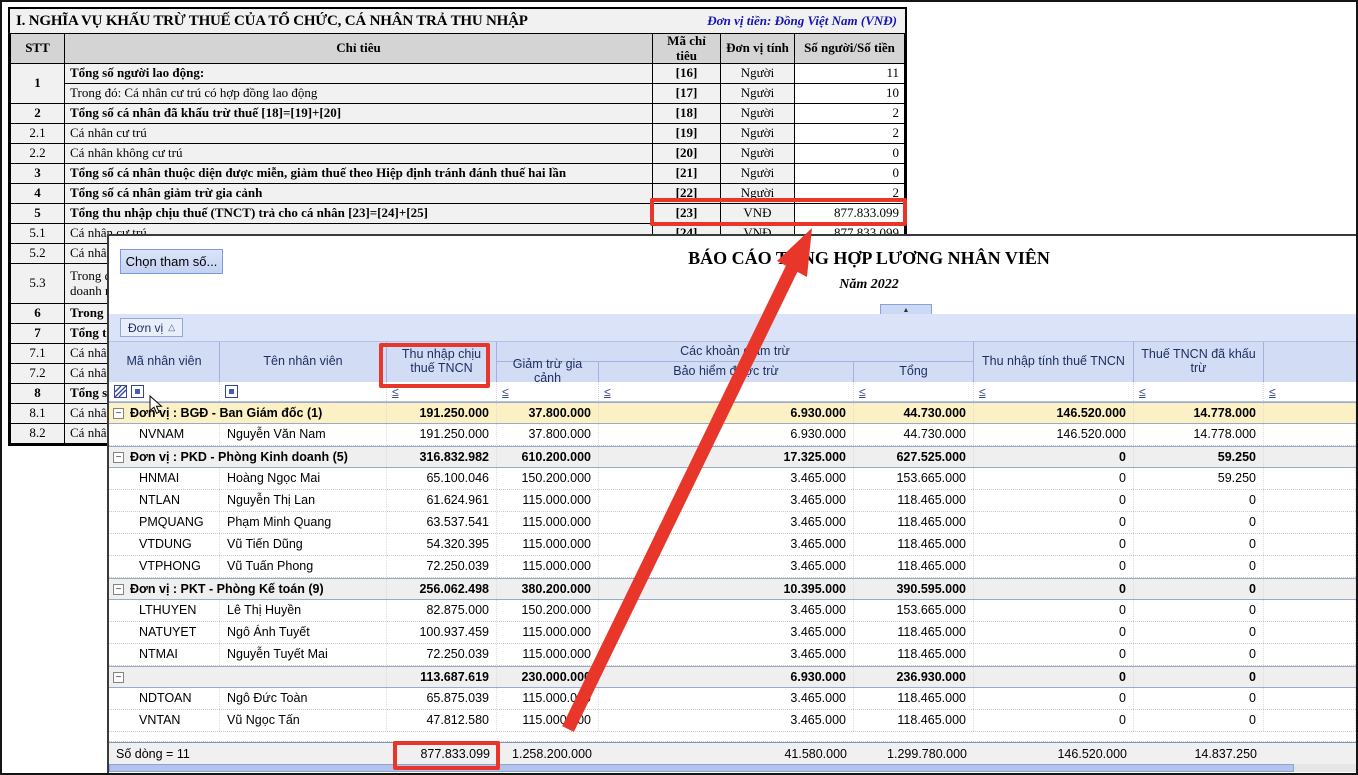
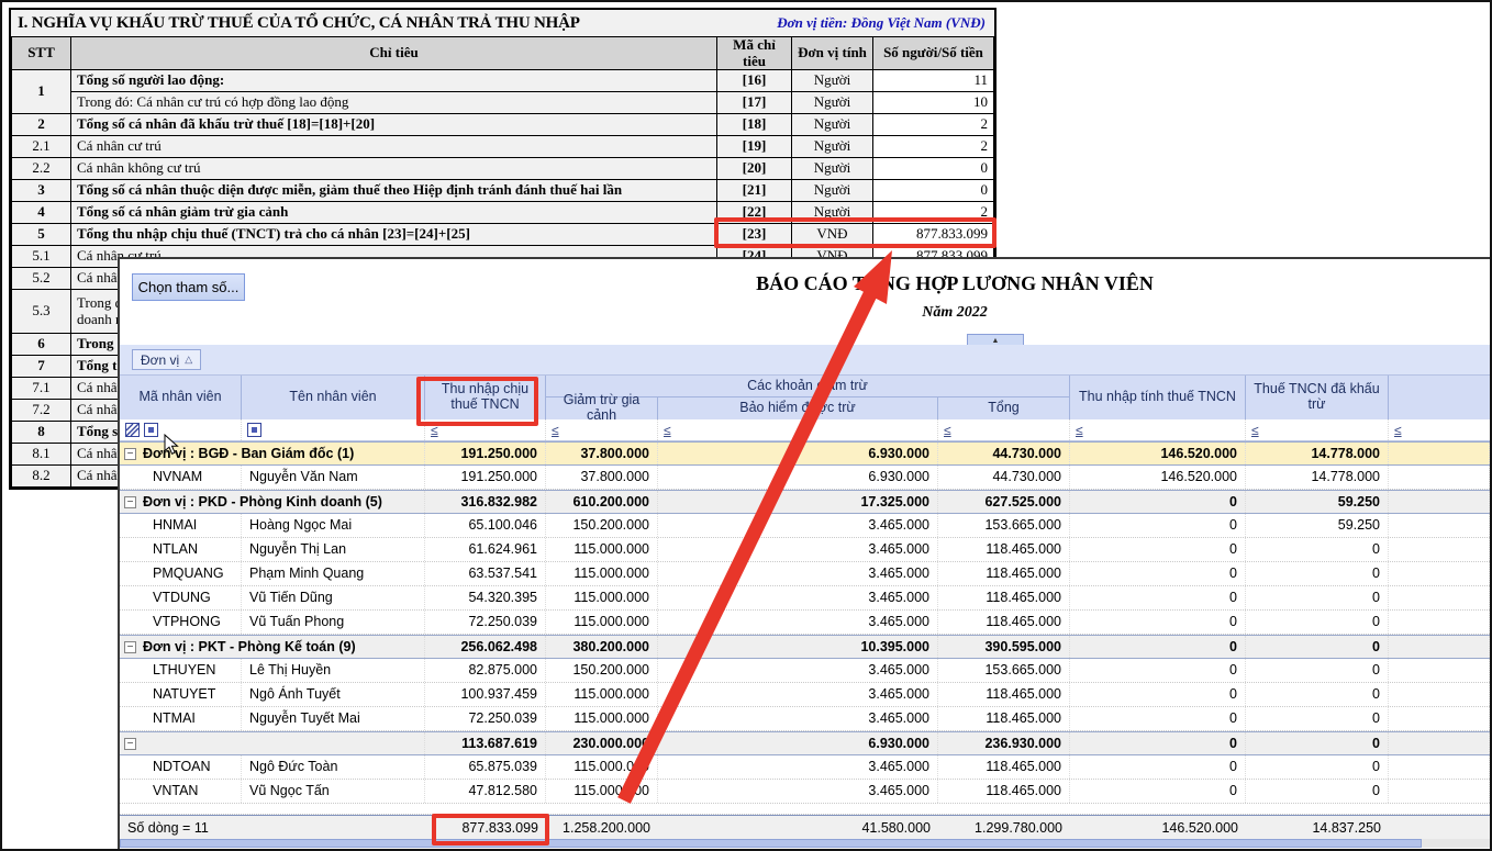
  I. NGHĨA VỤ KHẤU TRỪ THUẾ CỦA TỔ CHỨC, CÁ NHÂN TRẢ THU NHẬP
  Đơn vị tiền: Đồng Việt Nam (VNĐ)
  STT	Chỉ tiêu	Mã chỉ tiêu	Đơn vị tính	Số người/Số tiền
  1	Tổng số người lao động:	[16]	Người	11
  Trong đó: Cá nhân cư trú có hợp đồng lao động	[17]	Người	10
- 2	Tổng số cá nhân đã khấu trừ thuế [18]=[19]+[20]	[18]	Người	2
+ 2	Tổng số cá nhân đã khấu trừ thuế [18]=[18]+[20]	[18]	Người	2
  2.1	Cá nhân cư trú	[19]	Người	2
  2.2	Cá nhân không cư trú	[20]	Người	0
  3	Tổng số cá nhân thuộc diện được miễn, giảm thuế theo Hiệp định tránh đánh thuế hai lần	[21]	Người	0
  4	Tổng số cá nhân giảm trừ gia cảnh	[22]	Người	2
  5	Tổng thu nhập chịu thuế (TNCT) trả cho cá nhân [23]=[24]+[25]	[23]	VNĐ	877.833.099
  5.1	Cá nhân cư trú	[24]	VNĐ	877.833.099
  5.2	Cá nhâ
  5.3	Trong doanh
  6	Trong
  7	Tổng t
  7.1	Cá nhâ
  7.2	Cá nhâ
  8	Tổng s
  8.1	Cá nhâ
  8.2	Cá nhâ
  Chọn tham số...
  BÁO CÁOG HỢP LƯƠNG NHÂN VIÊN
  Năm 2022
  Đơn vị
  △
  Mã nhân viên
  Tên nhân viên
  Thu nhập chịu thuế TNCN
  Các khoảnm trừ
  Giảm trừ gia cảnh
  Bảo hiểm đc trừ
  Tổng
  Thu nhập tính thuế TNCN
  Thuế TNCN đã khấu trừ
  ≤
  ≤
  ≤
  ≤
  ≤
  ≤
  ≤
  −
  Đơn vị : BGĐ - Ban Giám đốc (1)
  191.250.000
  37.800.000
  6.930.000
  44.730.000
  146.520.000
  14.778.000
  NVNAM
  Nguyễn Văn Nam
  191.250.000
  37.800.000
  6.930.000
  44.730.000
  146.520.000
  14.778.000
  −
  Đơn vị : PKD - Phòng Kinh doanh (5)
  316.832.982
  610.200.000
  17.325.000
  627.525.000
  0
  59.250
  HNMAI
  Hoàng Ngọc Mai
  65.100.046
  150.200.000
  3.465.000
  153.665.000
  0
  59.250
  NTLAN
  Nguyễn Thị Lan
  61.624.961
  115.000.000
  3.465.000
  118.465.000
  0
  0
  PMQUANG
  Phạm Minh Quang
  63.537.541
  115.000.000
  3.465.000
  118.465.000
  0
  0
  VTDUNG
  Vũ Tiến Dũng
  54.320.395
  115.000.000
  3.465.000
  118.465.000
  0
  0
  VTPHONG
  Vũ Tuấn Phong
  72.250.039
  115.000.000
  3.465.000
  118.465.000
  0
  0
  −
  Đơn vị : PKT - Phòng Kế toán (9)
  256.062.498
  380.200.000
  10.395.000
  390.595.000
  0
  0
  LTHUYEN
  Lê Thị Huyền
  82.875.000
  150.200.000
  3.465.000
  153.665.000
  0
  0
  NATUYET
  Ngô Ánh Tuyết
  100.937.459
  115.000.000
  3.465.000
  118.465.000
  0
  0
  NTMAI
  Nguyễn Tuyết Mai
  72.250.039
  115.000.000
  3.465.000
  118.465.000
  0
  0
  −
  113.687.619
  230.000.00
  6.930.000
  236.930.000
  0
  0
  NDTOAN
  Ngô Đức Toàn
  65.875.039
  115.000.0
  3.465.000
  118.465.000
  0
  0
  VNTAN
  Vũ Ngọc Tấn
  47.812.580
  115.00000
  3.465.000
  118.465.000
  0
  0
  Số dòng = 11
  877.833.099
  1.258.200.000
  41.580.000
  1.299.780.000
  146.520.000
  14.837.250
